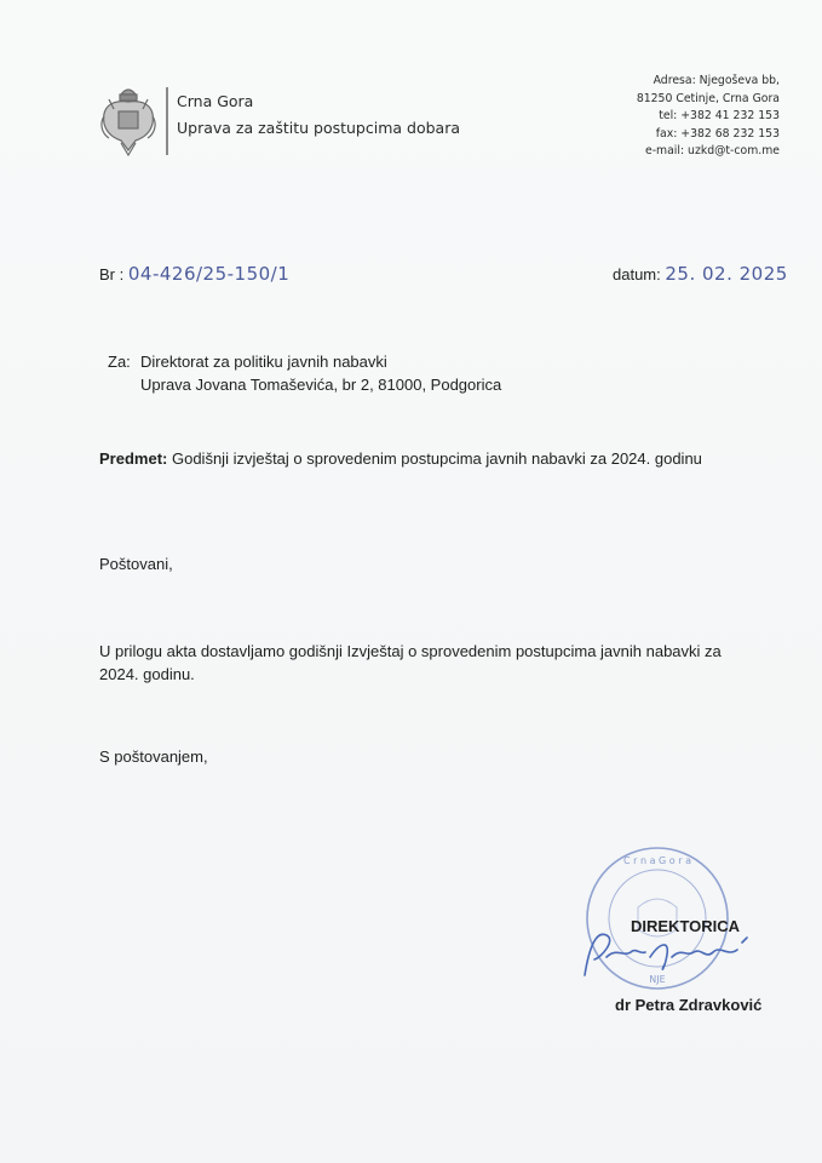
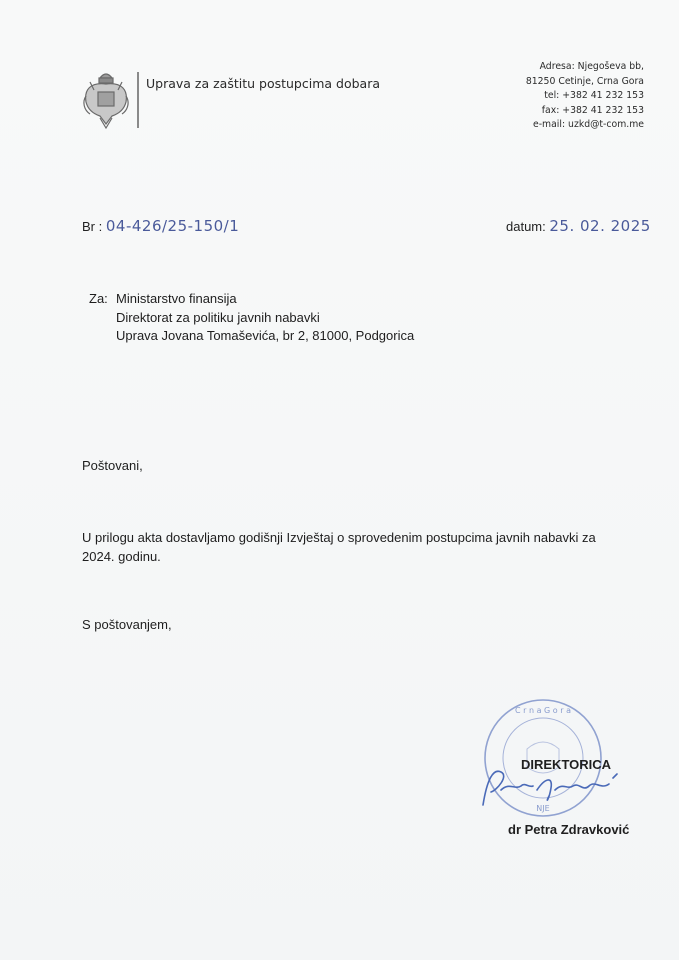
- Crna Gora
  Uprava za zaštitu postupcima dobara
  Adresa: Njegoševa bb,
  81250 Cetinje, Crna Gora
  tel: +382 41 232 153
- fax: +382 68 232 153
+ fax: +382 41 232 153
  e-mail: uzkd@t-com.me
  Br : 04-426/25-150/1
  datum: 25. 02. 2025
  Za:
+ Ministarstvo finansija
  Direktorat za politiku javnih nabavki
  Uprava Jovana Tomaševića, br 2, 81000, Podgorica
- Predmet: Godišnji izvještaj o sprovedenim postupcima javnih nabavki za 2024. godinu
  Poštovani,
  U prilogu akta dostavljamo godišnji Izvještaj o sprovedenim postupcima javnih nabavki za 2024. godinu.
  S poštovanjem,
  C r n a G o r a
  NJE
  DIREKTORICA
  dr Petra Zdravković
